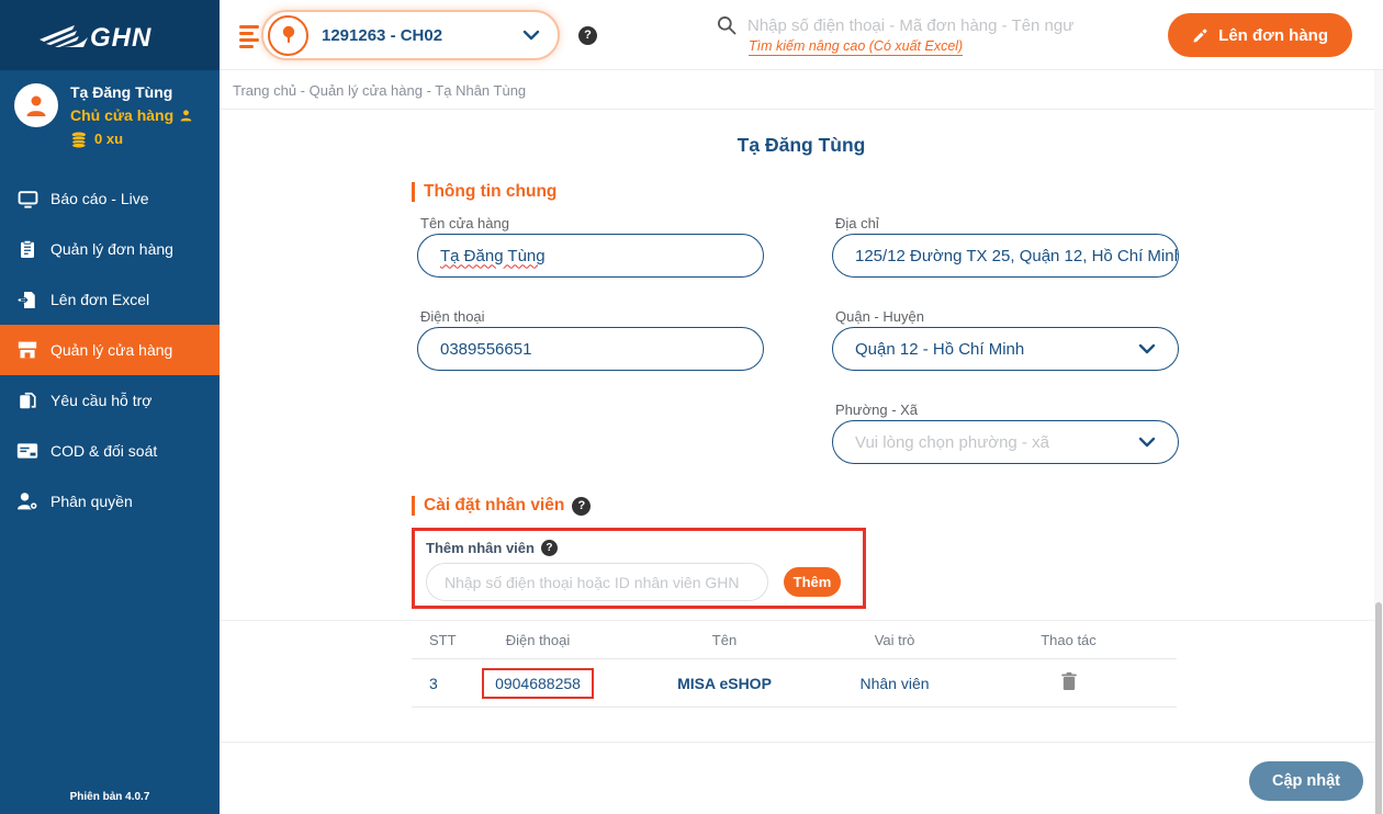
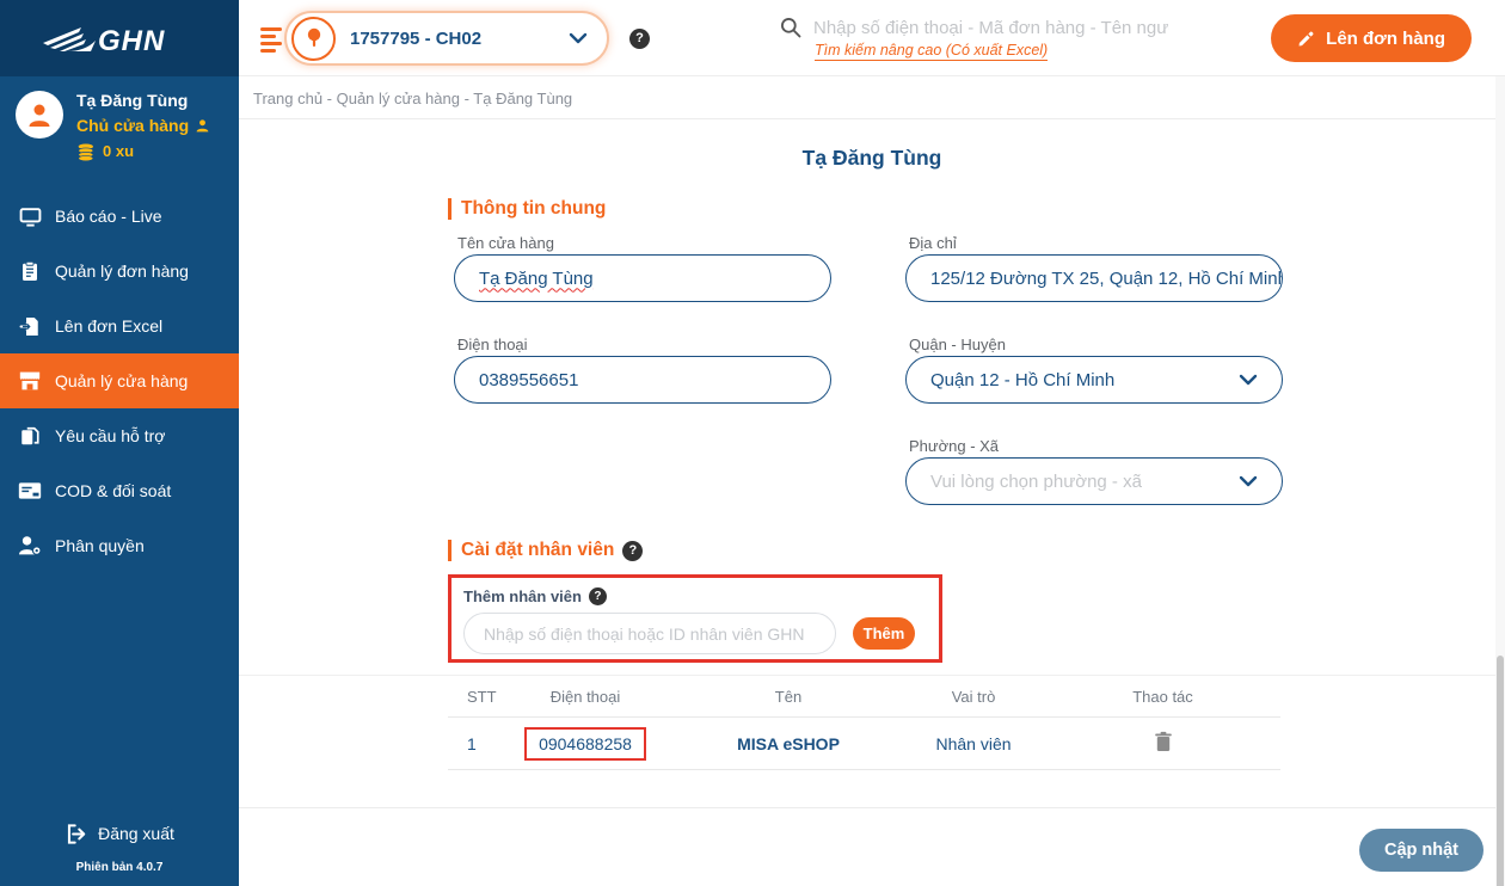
  GHN
  Tạ Đăng Tùng
  Chủ cửa hàng
  0 xu
  Báo cáo - Live
  Quản lý đơn hàng
  Lên đơn Excel
  Quản lý cửa hàng
  Yêu cầu hỗ trợ
  COD & đối soát
  Phân quyền
+ Đăng xuất
  Phiên bản 4.0.7
- 1291263 - CH02
+ 1757795 - CH02
  ?
  Nhập số điện thoại - Mã đơn hàng - Tên ngư
  Tìm kiếm nâng cao (Có xuất Excel)
  Lên đơn hàng
- Trang chủ - Quản lý cửa hàng - Tạ Nhân Tùng
+ Trang chủ - Quản lý cửa hàng - Tạ Đăng Tùng
  Tạ Đăng Tùng
  Thông tin chung
  Tên cửa hàng
  Tạ Đăng Tùng
  Địa chỉ
  125/12 Đường TX 25, Quận 12, Hồ Chí Min
  Điện thoại
  0389556651
  Quận - Huyện
  Quận 12 - Hồ Chí Minh
  Phường - Xã
  Vui lòng chọn phường - xã
  Cài đặt nhân viên
  ?
  Thêm nhân viên
  ?
  Nhập số điện thoại hoặc ID nhân viên GHN
  Thêm
  STT
  Điện thoại
  Tên
  Vai trò
  Thao tác
- 3
+ 1
  0904688258
  MISA eSHOP
  Nhân viên
  Cập nhật
